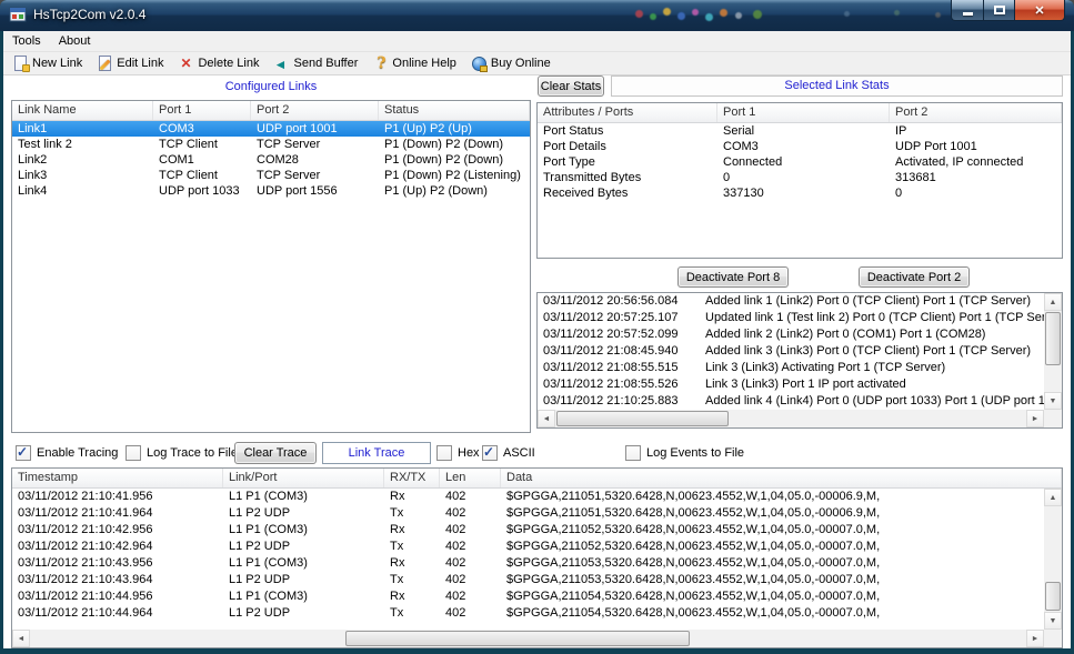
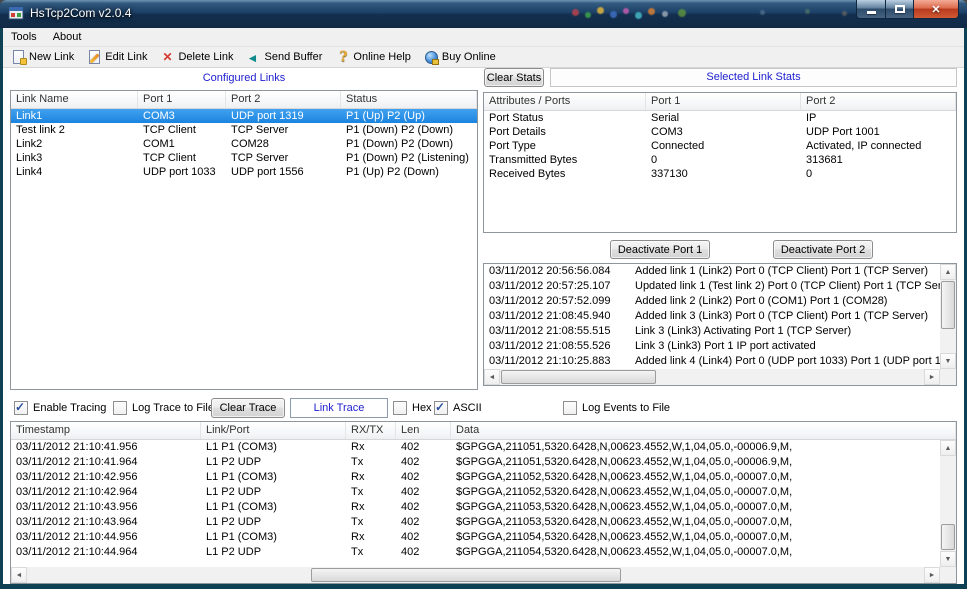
  HsTcp2Com v2.0.4
  ✕
  Tools
  About
  New Link
  Edit Link
  Delete Link
  Send Buffer
  Online Help
  Buy Online
  Configured Links
  Link Name
  Port 1
  Port 2
  Status
  Link1
  COM3
- UDP port 1001
+ UDP port 1319
  P1 (Up) P2 (Up)
  Test link 2
  TCP Client
  TCP Server
  P1 (Down) P2 (Down)
  Link2
  COM1
  COM28
  P1 (Down) P2 (Down)
  Link3
  TCP Client
  TCP Server
  P1 (Down) P2 (Listening)
  Link4
  UDP port 1033
  UDP port 1556
  P1 (Up) P2 (Down)
  Clear Stats
  Selected Link Stats
  Attributes / Ports
  Port 1
  Port 2
  Port Status
  Serial
  IP
  Port Details
  COM3
  UDP Port 1001
  Port Type
  Connected
  Activated, IP connected
  Transmitted Bytes
  0
  313681
  Received Bytes
  337130
  0
- Deactivate Port 8
+ Deactivate Port 1
  Deactivate Port 2
  03/11/2012 20:56:56.084
  Added link 1 (Link2) Port 0 (TCP Client) Port 1 (TCP Server)
  03/11/2012 20:57:25.107
  Updated link 1 (Test link 2) Port 0 (TCP Client) Port 1 (TCP Se
  03/11/2012 20:57:52.099
  Added link 2 (Link2) Port 0 (COM1) Port 1 (COM28)
  03/11/2012 21:08:45.940
  Added link 3 (Link3) Port 0 (TCP Client) Port 1 (TCP Server)
  03/11/2012 21:08:55.515
  Link 3 (Link3) Activating Port 1 (TCP Server)
  03/11/2012 21:08:55.526
  Link 3 (Link3) Port 1 IP port activated
  03/11/2012 21:10:25.883
  Added link 4 (Link4) Port 0 (UDP port 1033) Port 1 (UDP port 1
  Enable Tracing
  Log Trace to Fil
  Clear Trace
  Link Trace
  Hex
  ASCII
  Log Events to File
  Timestamp
  Link/Port
  RX/TX
  Len
  Data
  03/11/2012 21:10:41.956
  L1 P1 (COM3)
  Rx
  402
  $GPGGA,211051,5320.6428,N,00623.4552,W,1,04,05.0,-00006.9,M,
  03/11/2012 21:10:41.964
  L1 P2 UDP
  Tx
  402
  $GPGGA,211051,5320.6428,N,00623.4552,W,1,04,05.0,-00006.9,M,
  03/11/2012 21:10:42.956
  L1 P1 (COM3)
  Rx
  402
  $GPGGA,211052,5320.6428,N,00623.4552,W,1,04,05.0,-00007.0,M,
  03/11/2012 21:10:42.964
  L1 P2 UDP
  Tx
  402
  $GPGGA,211052,5320.6428,N,00623.4552,W,1,04,05.0,-00007.0,M,
  03/11/2012 21:10:43.956
  L1 P1 (COM3)
  Rx
  402
  $GPGGA,211053,5320.6428,N,00623.4552,W,1,04,05.0,-00007.0,M,
  03/11/2012 21:10:43.964
  L1 P2 UDP
  Tx
  402
  $GPGGA,211053,5320.6428,N,00623.4552,W,1,04,05.0,-00007.0,M,
  03/11/2012 21:10:44.956
  L1 P1 (COM3)
  Rx
  402
  $GPGGA,211054,5320.6428,N,00623.4552,W,1,04,05.0,-00007.0,M,
  03/11/2012 21:10:44.964
  L1 P2 UDP
  Tx
  402
  $GPGGA,211054,5320.6428,N,00623.4552,W,1,04,05.0,-00007.0,M,
